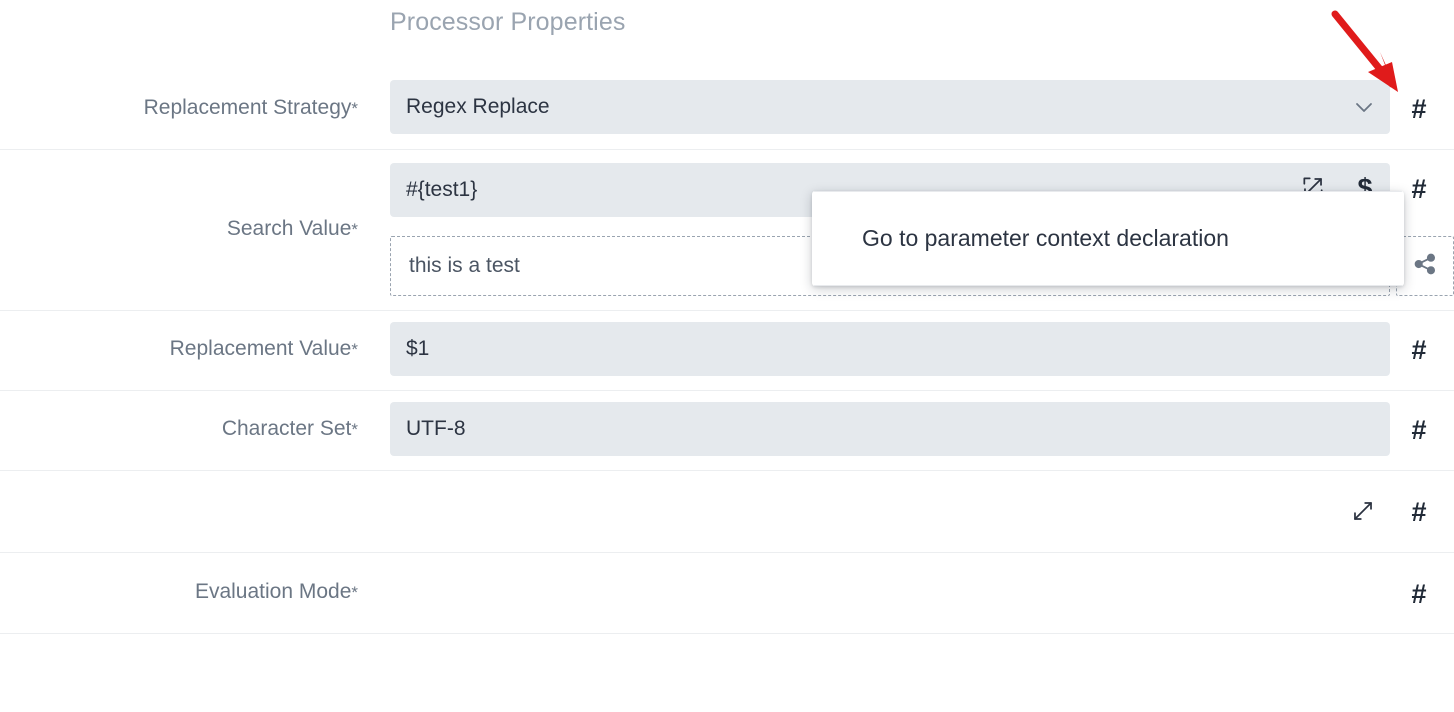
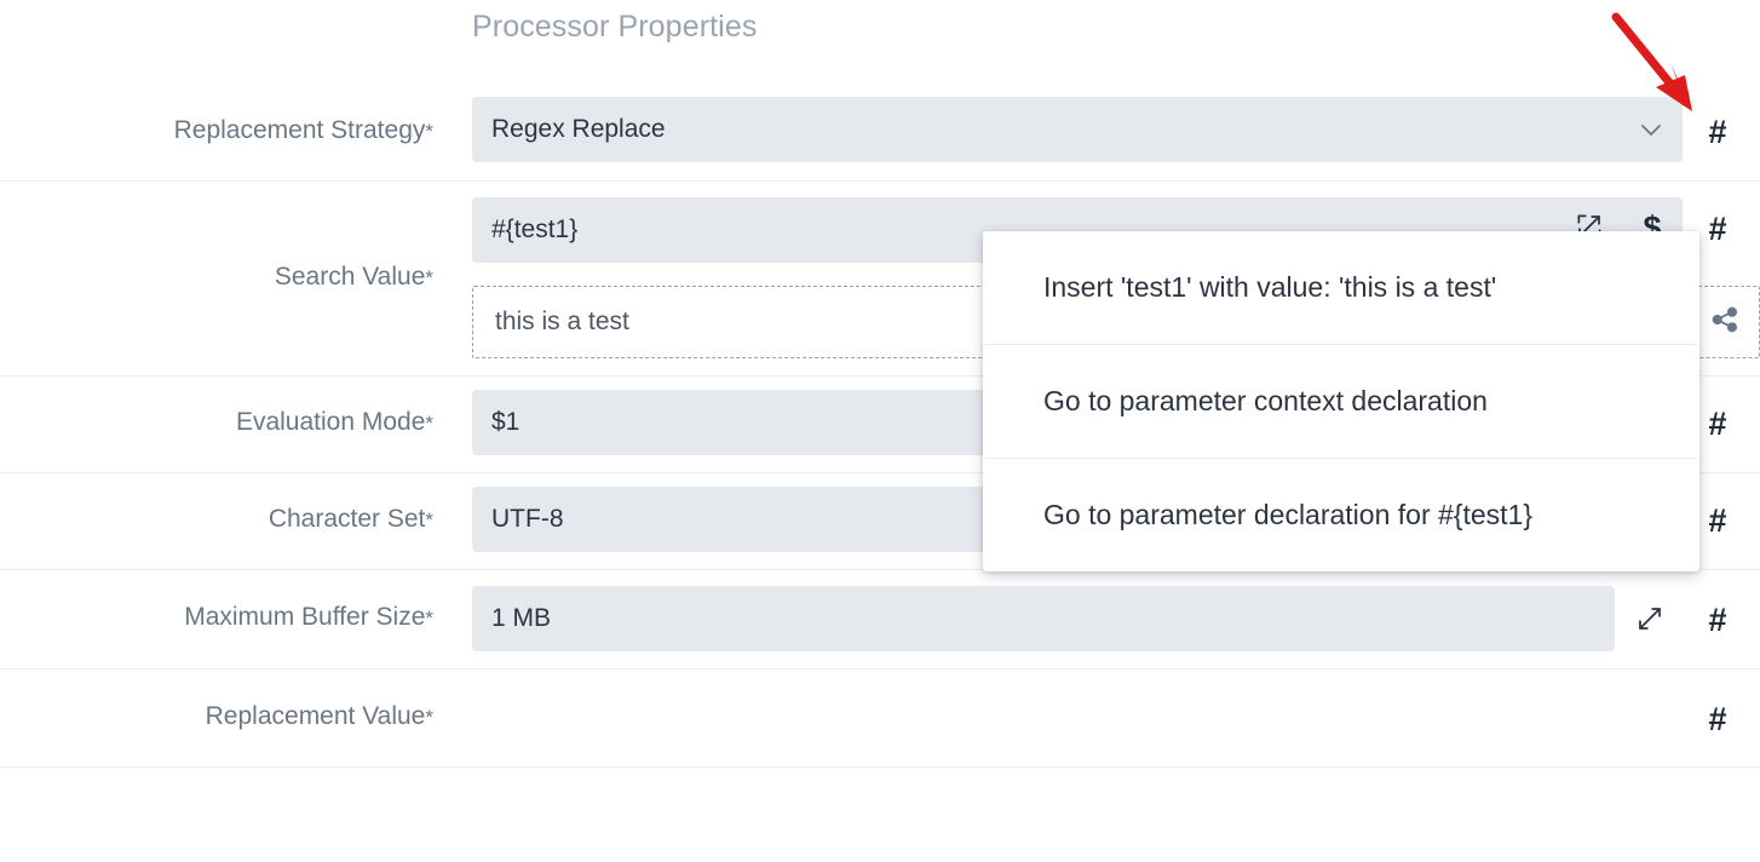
  Processor Properties
  Replacement Strategy*
  Regex Replace
  #
  Search Value*
  #{test1}
  this is a test
  $
  #
- Replacement Value*
+ Evaluation Mode*
  $1
  #
  Character Set*
  UTF-8
  #
+ Maximum Buffer Size*
+ 1 MB
  #
- Evaluation Mode*
+ Replacement Value*
  #
+ Insert 'test1' with value: 'this is a test'
  Go to parameter context declaration
+ Go to parameter declaration for #{test1}
